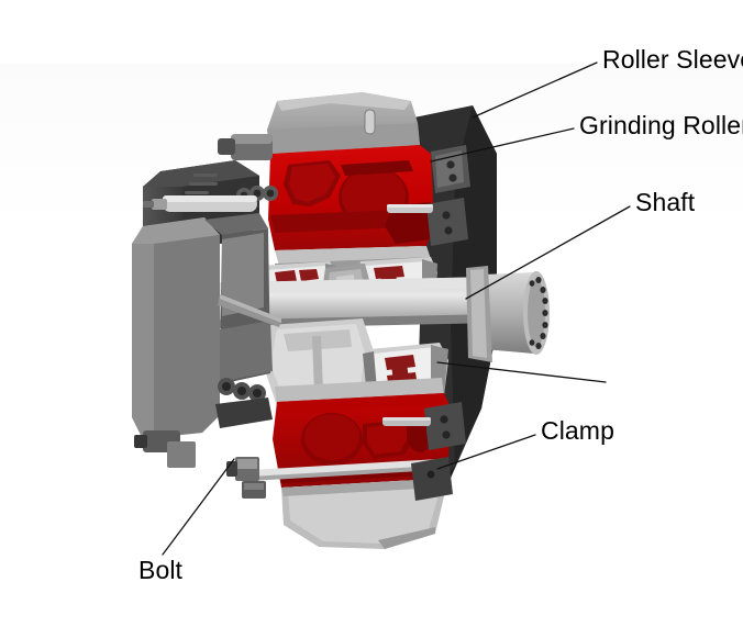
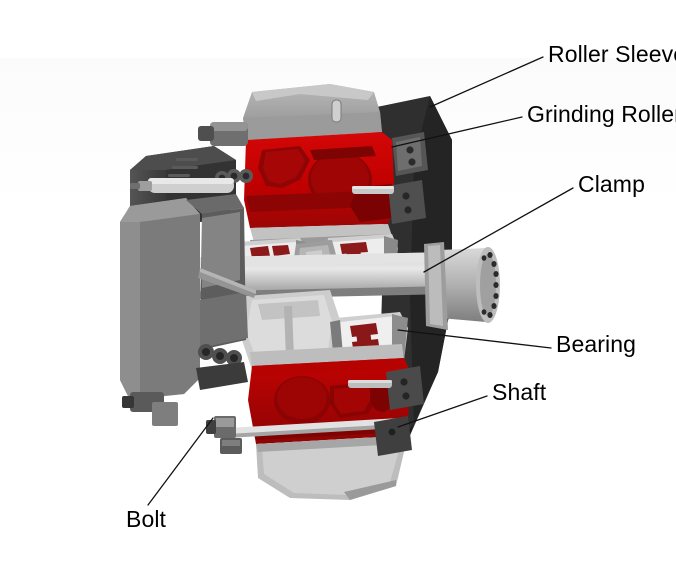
  Roller Sleev
  Grinding Rolle
- Shaft
+ Clamp
+ Bearing
- Clamp
+ Shaft
  Bolt
